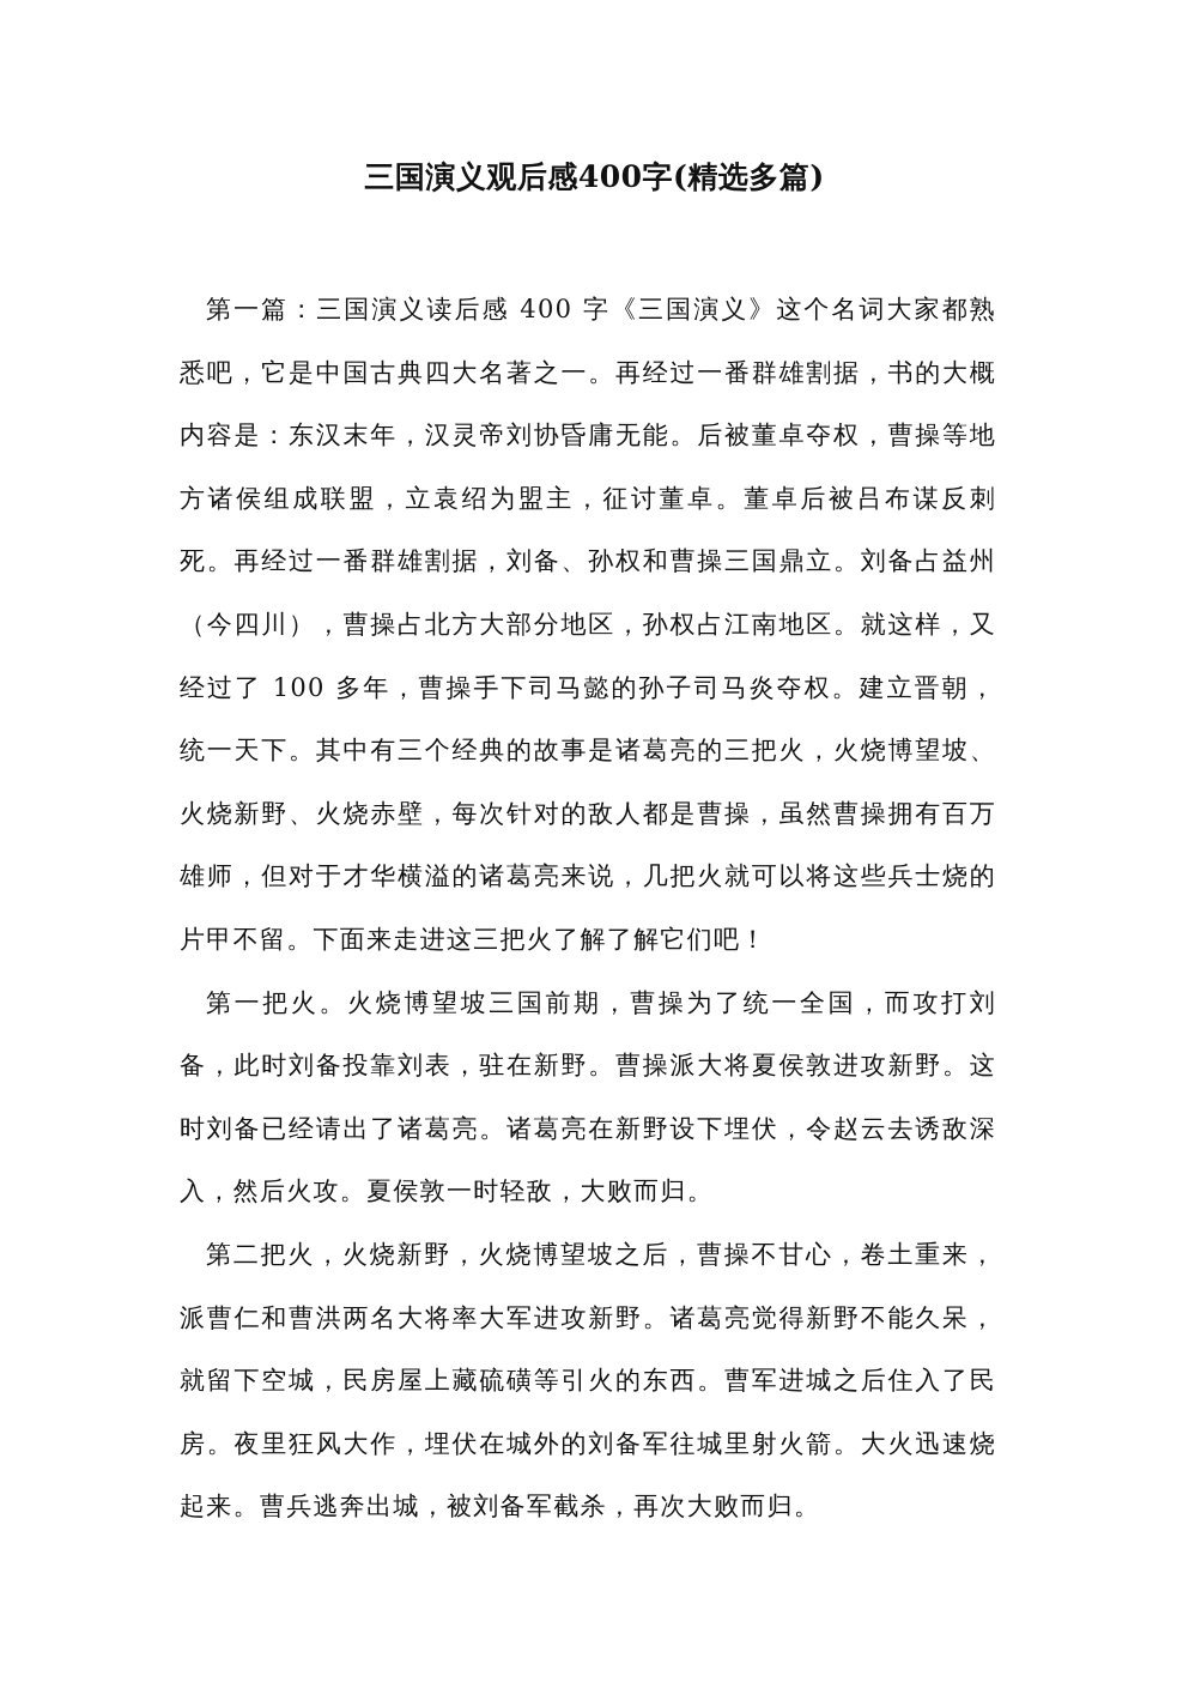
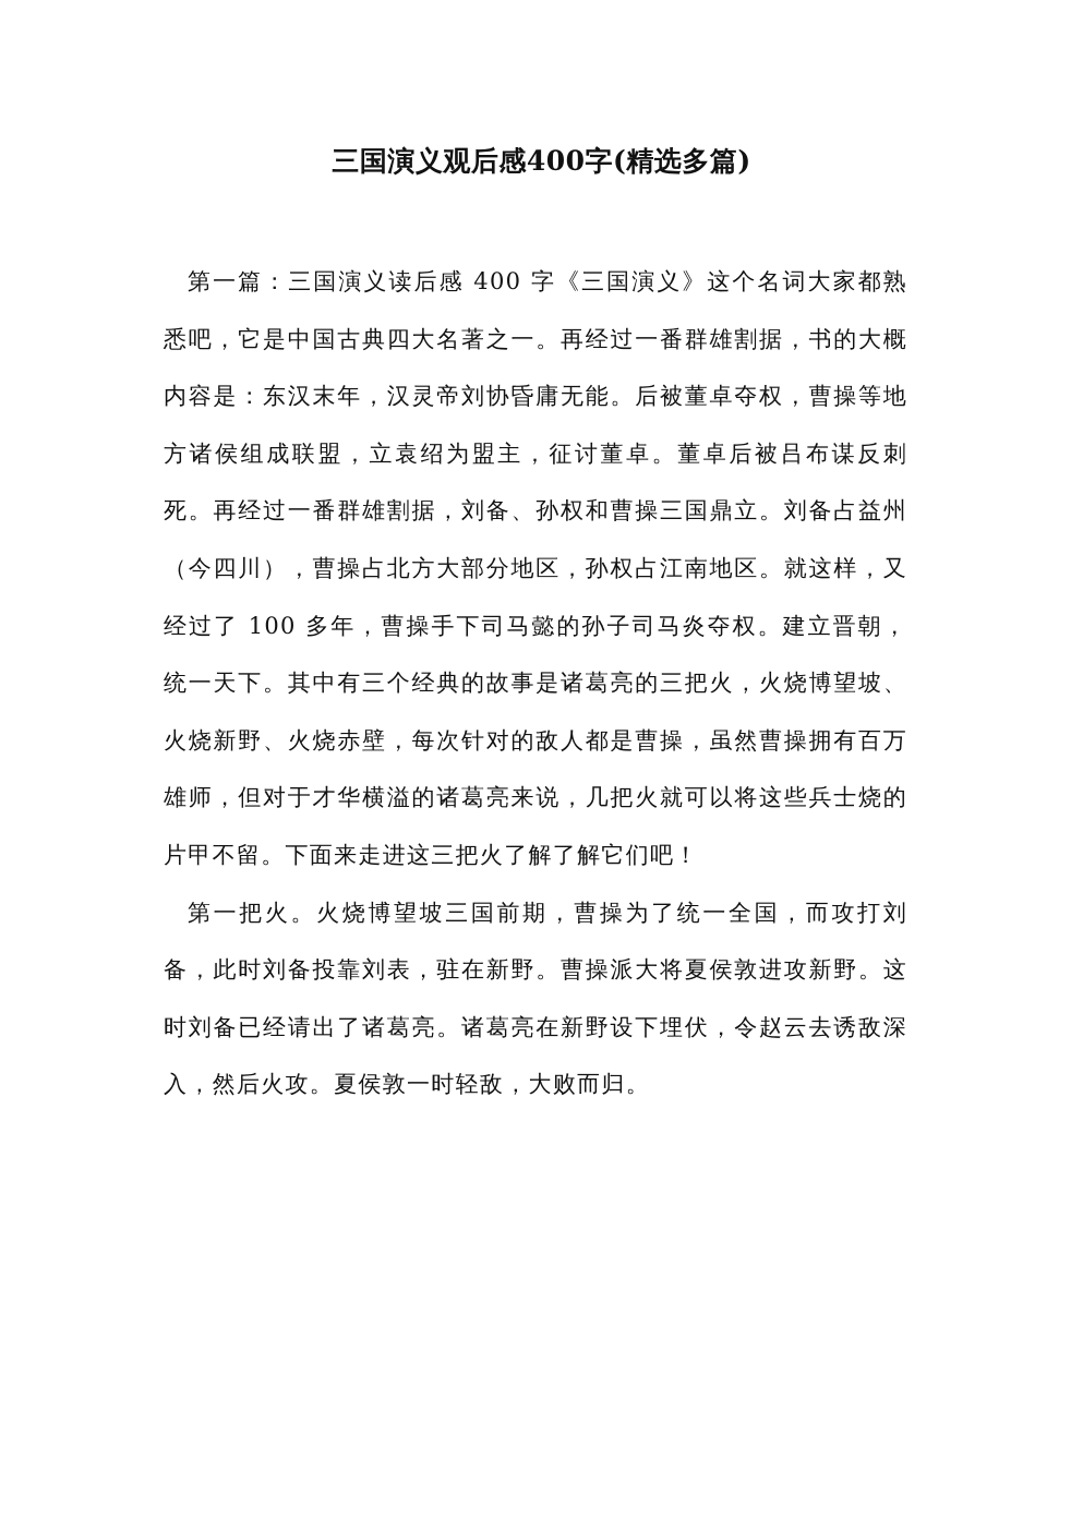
  三国演义观后感400字(精选多篇)
  第一篇：三国演义读后感 400 字《三国演义》这个名词大家都熟悉吧，它是中国古典四大名著之一。再经过一番群雄割据，书的大概内容是：东汉末年，汉灵帝刘协昏庸无能。后被董卓夺权，曹操等地方诸侯组成联盟，立袁绍为盟主，征讨董卓。董卓后被吕布谋反刺死。再经过一番群雄割据，刘备、孙权和曹操三国鼎立。刘备占益州（今四川），曹操占北方大部分地区，孙权占江南地区。就这样，又经过了 100 多年，曹操手下司马懿的孙子司马炎夺权。建立晋朝，统一天下。其中有三个经典的故事是诸葛亮的三把火，火烧博望坡、火烧新野、火烧赤壁，每次针对的敌人都是曹操，虽然曹操拥有百万雄师，但对于才华横溢的诸葛亮来说，几把火就可以将这些兵士烧的片甲不留。下面来走进这三把火了解了解它们吧！
  第一把火。火烧博望坡三国前期，曹操为了统一全国，而攻打刘备，此时刘备投靠刘表，驻在新野。曹操派大将夏侯敦进攻新野。这时刘备已经请出了诸葛亮。诸葛亮在新野设下埋伏，令赵云去诱敌深入，然后火攻。夏侯敦一时轻敌，大败而归。
- 第二把火，火烧新野，火烧博望坡之后，曹操不甘心，卷土重来，派曹仁和曹洪两名大将率大军进攻新野。诸葛亮觉得新野不能久呆，就留下空城，民房屋上藏硫磺等引火的东西。曹军进城之后住入了民房。夜里狂风大作，埋伏在城外的刘备军往城里射火箭。大火迅速烧起来。曹兵逃奔出城，被刘备军截杀，再次大败而归。
